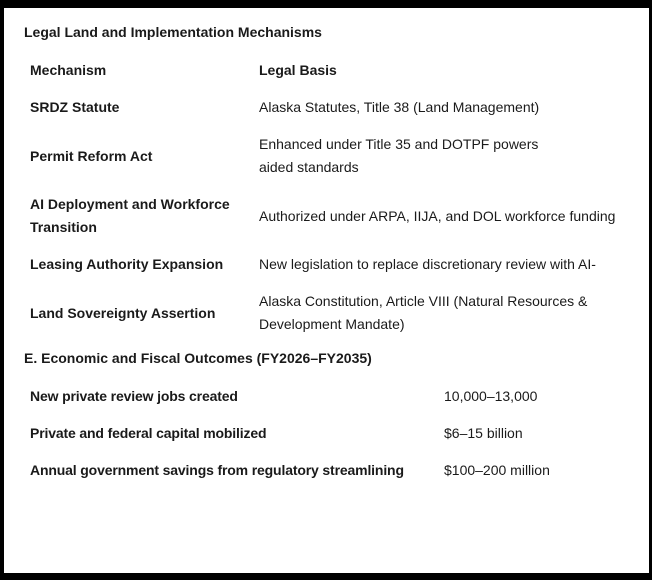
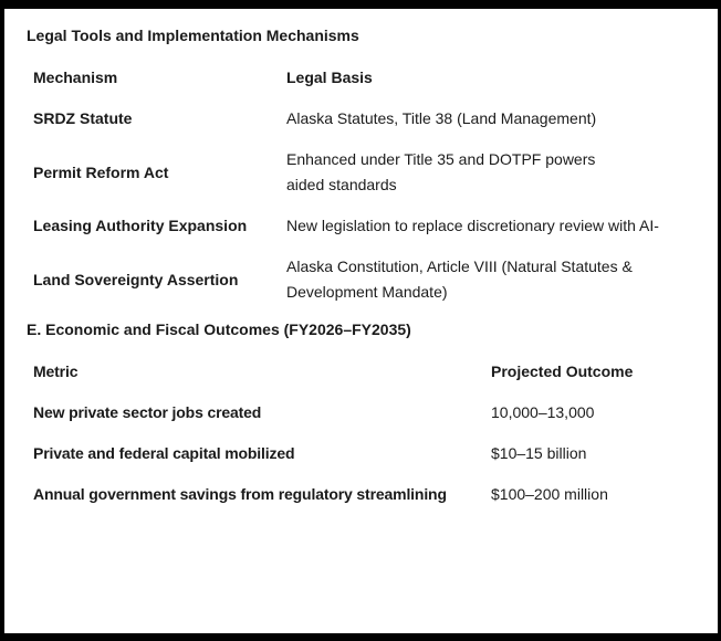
- Legal Land and Implementation Mechanisms
+ Legal Tools and Implementation Mechanisms
  Mechanism	Legal Basis
  SRDZ Statute	Alaska Statutes, Title 38 (Land Management)
  Permit Reform Act	Enhanced under Title 35 and DOTPF powers aided standards
- AI Deployment and Workforce Transition	Authorized under ARPA, IIJA, and DOL workforce funding
  Leasing Authority Expansion	New legislation to replace discretionary review with AI-
- Land Sovereignty Assertion	Alaska Constitution, Article VIII (Natural Resources & Development Mandate)
+ Land Sovereignty Assertion	Alaska Constitution, Article VIII (Natural Statutes & Development Mandate)
  E. Economic and Fiscal Outcomes (FY2026–FY2035)
+ Metric	Projected Outcome
- New private review jobs created	10,000–13,000
+ New private sector jobs created	10,000–13,000
- Private and federal capital mobilized	$6–15 billion
+ Private and federal capital mobilized	$10–15 billion
  Annual government savings from regulatory streamlining	$100–200 million
